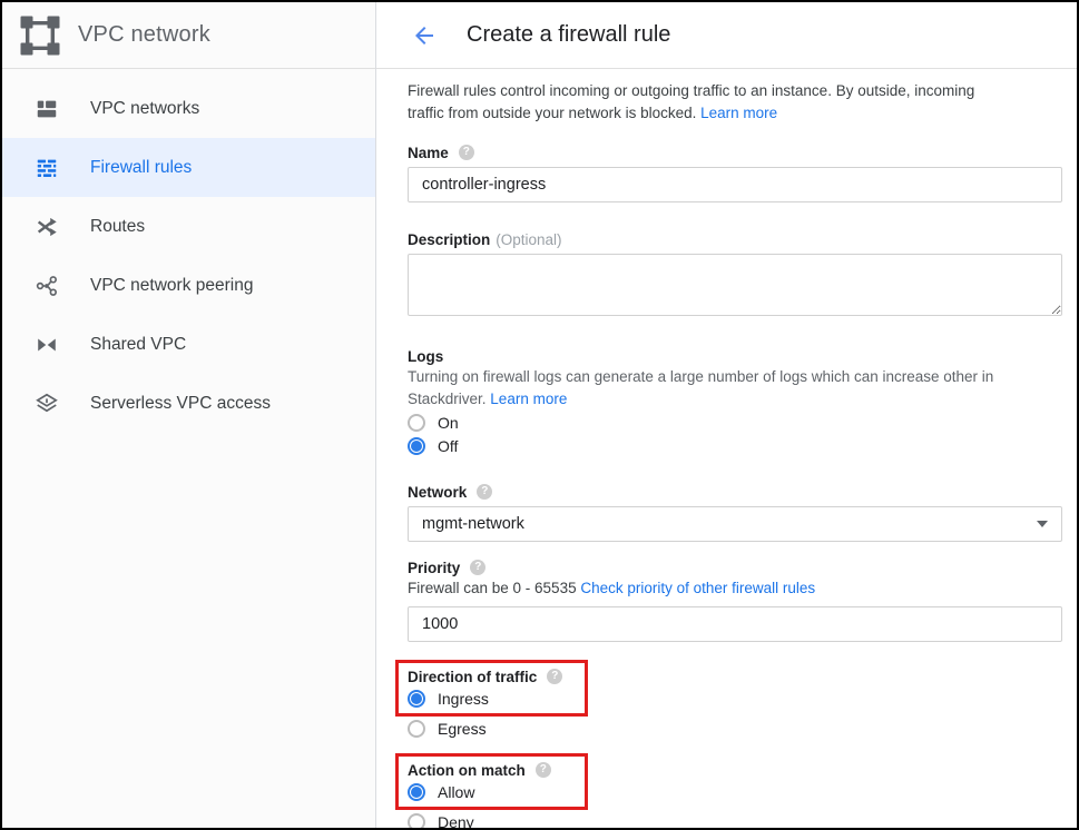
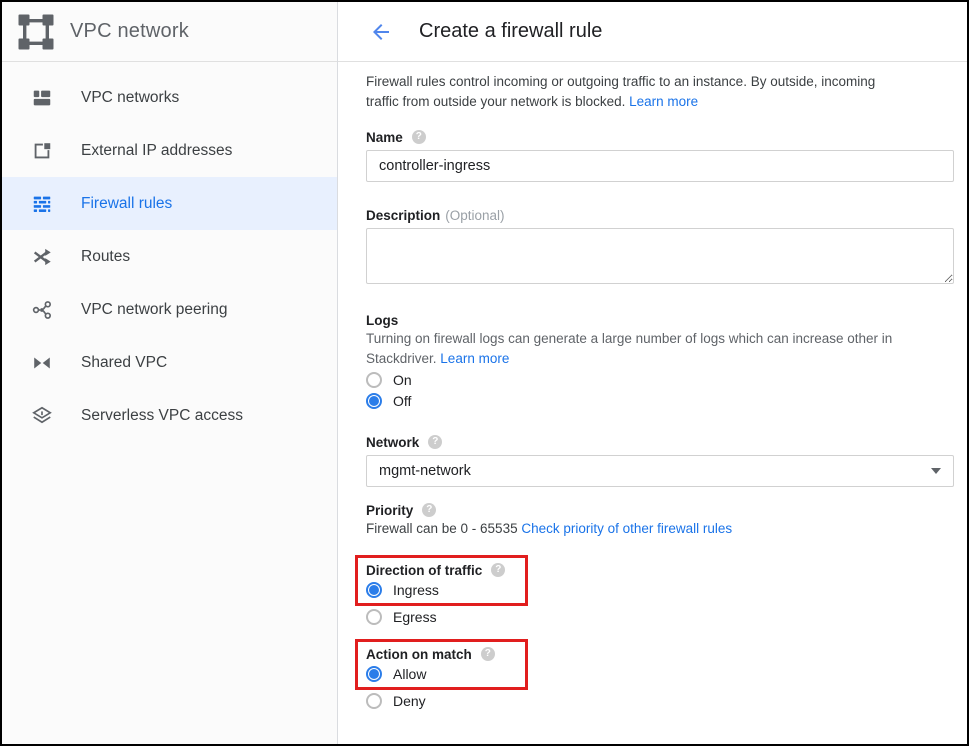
  VPC network
  VPC networks
+ External IP addresses
  Firewall rules
  Routes
  VPC network peering
  Shared VPC
  Serverless VPC access
  Create a firewall rule
  Firewall rules control incoming or outgoing traffic to an instance. By outside, incoming traffic from outside your network is blocked. Learn more
  Name
  ?
  controller-ingress
  Description
  (Optional)
  Logs
  Turning on firewall logs can generate a large number of logs which can increase other in Stackdriver. Learn more
  On
  Off
  Network
  ?
  mgmt-network
  Priority
  ?
  Firewall can be 0 - 65535 Check priority of other firewall rules
- 1000
  Direction of traffic
  ?
  Ingress
  Egress
  Action on match
  ?
  Allow
  Deny
